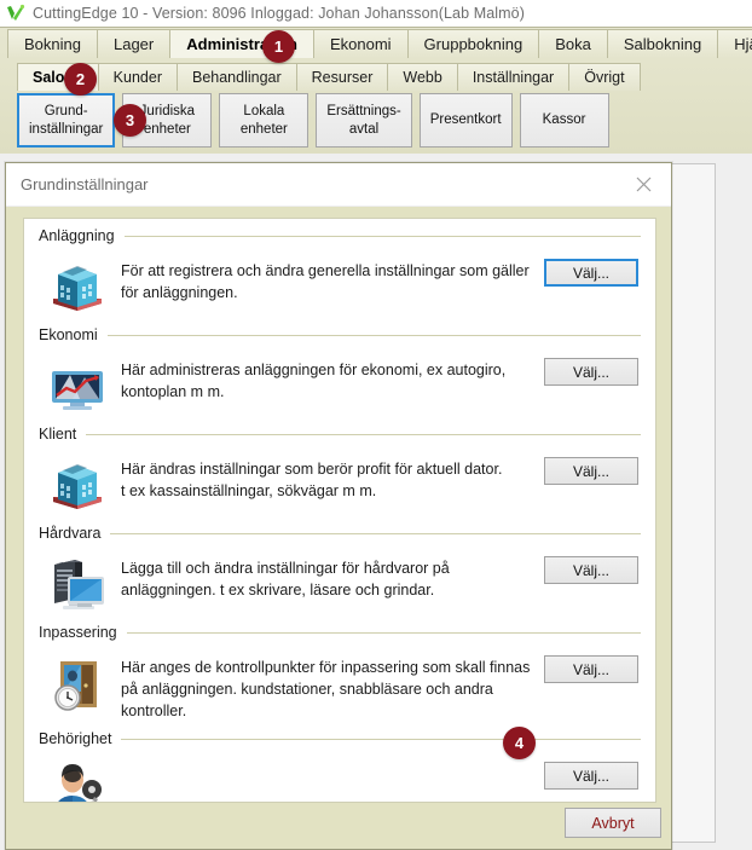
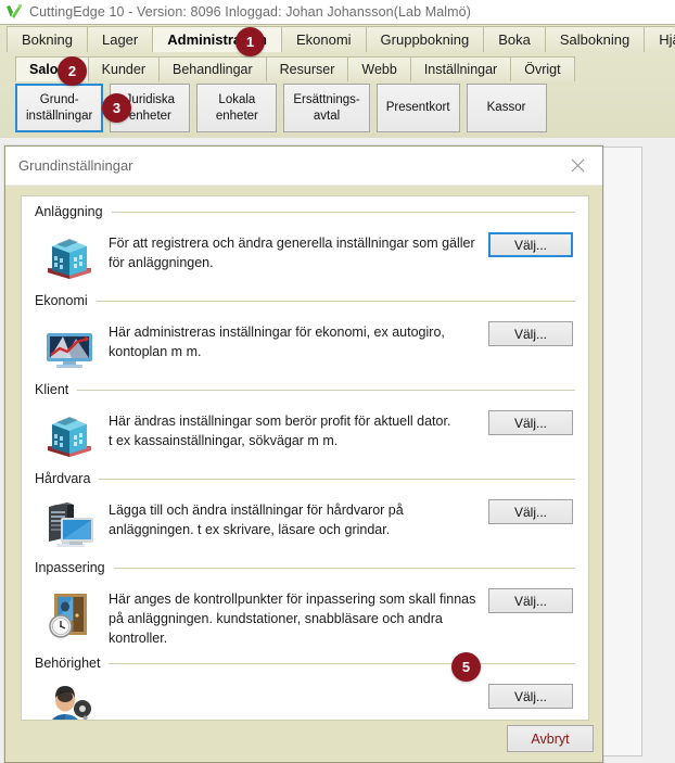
  CuttingEdge 10 - Version: 8096 Inloggad: Johan Johansson(Lab Malmö)
  Bokning
  Lager
  Ekonomi
  Gruppbokning
  Boka
  Salbokning
  Kunder
  Behandlingar
  Resurser
  Webb
  Inställningar
  Övrigt
  Grund-
  inställningar
  uridiska
  enheter
  Lokala
  enheter
  Ersättnings-
  avtal
  Presentkort
  Kassor
  Grundinställningar
  Anläggning
  För att registrera och ändra generella inställningar som gäller för anläggningen.
  Välj...
  Ekonomi
- Här administreras anläggningen för ekonomi, ex autogiro, kontoplan m m.
+ Här administreras inställningar för ekonomi, ex autogiro, kontoplan m m.
  Välj...
  Klient
  Här ändras inställningar som berör profit för aktuell dator.
  t ex kassainställningar, sökvägar m m.
  Välj...
  Hårdvara
  Lägga till och ändra inställningar för hårdvaror på anläggningen. t ex skrivare, läsare och grindar.
  Välj...
  Inpassering
  Här anges de kontrollpunkter för inpassering som skall finnas på anläggningen. kundstationer, snabbläsare och andra kontroller.
  Välj...
  Behörighet
  Välj...
  Avbryt
  1
  2
  3
- 4
+ 5
